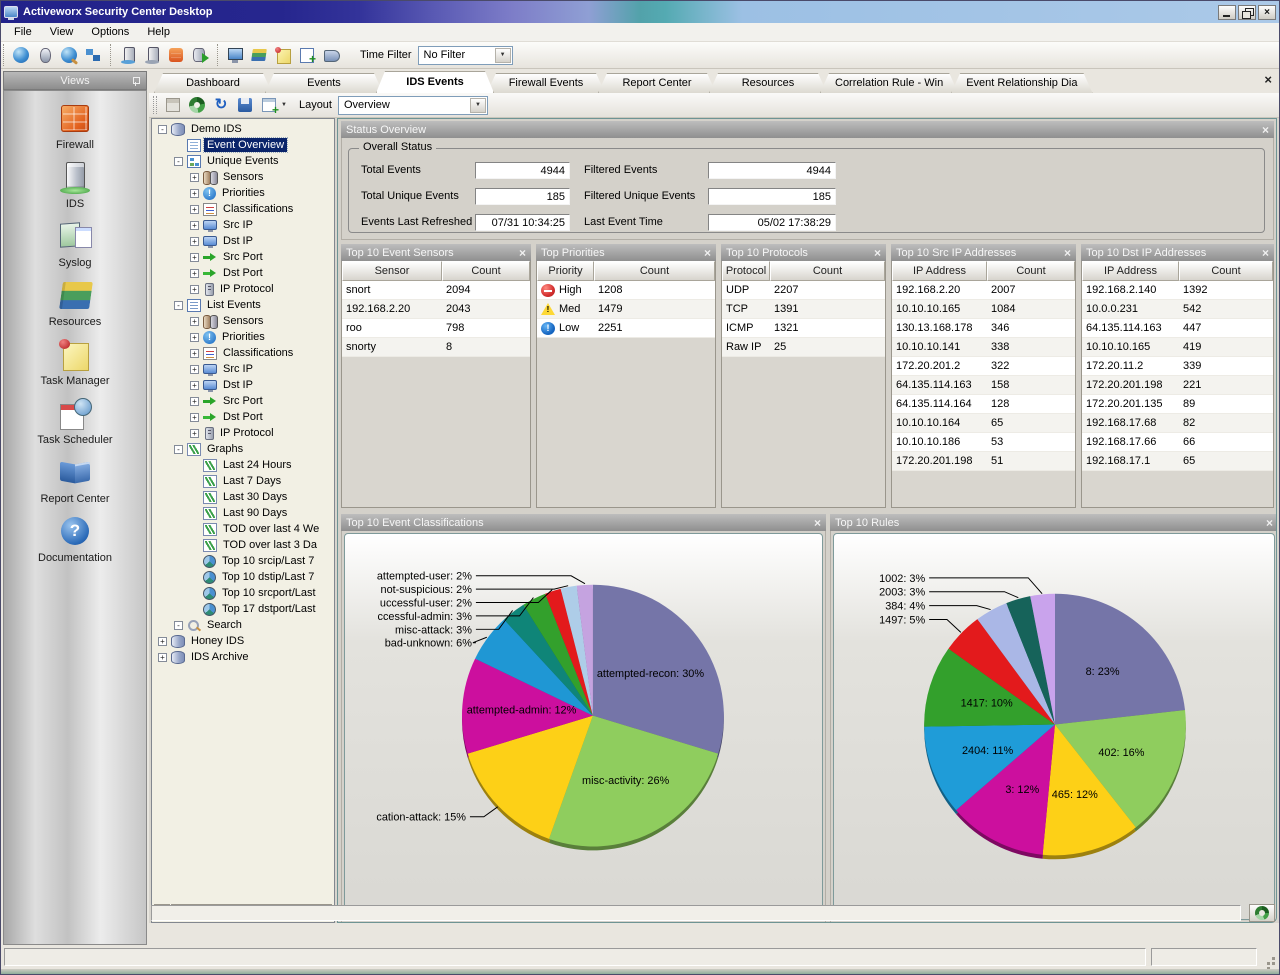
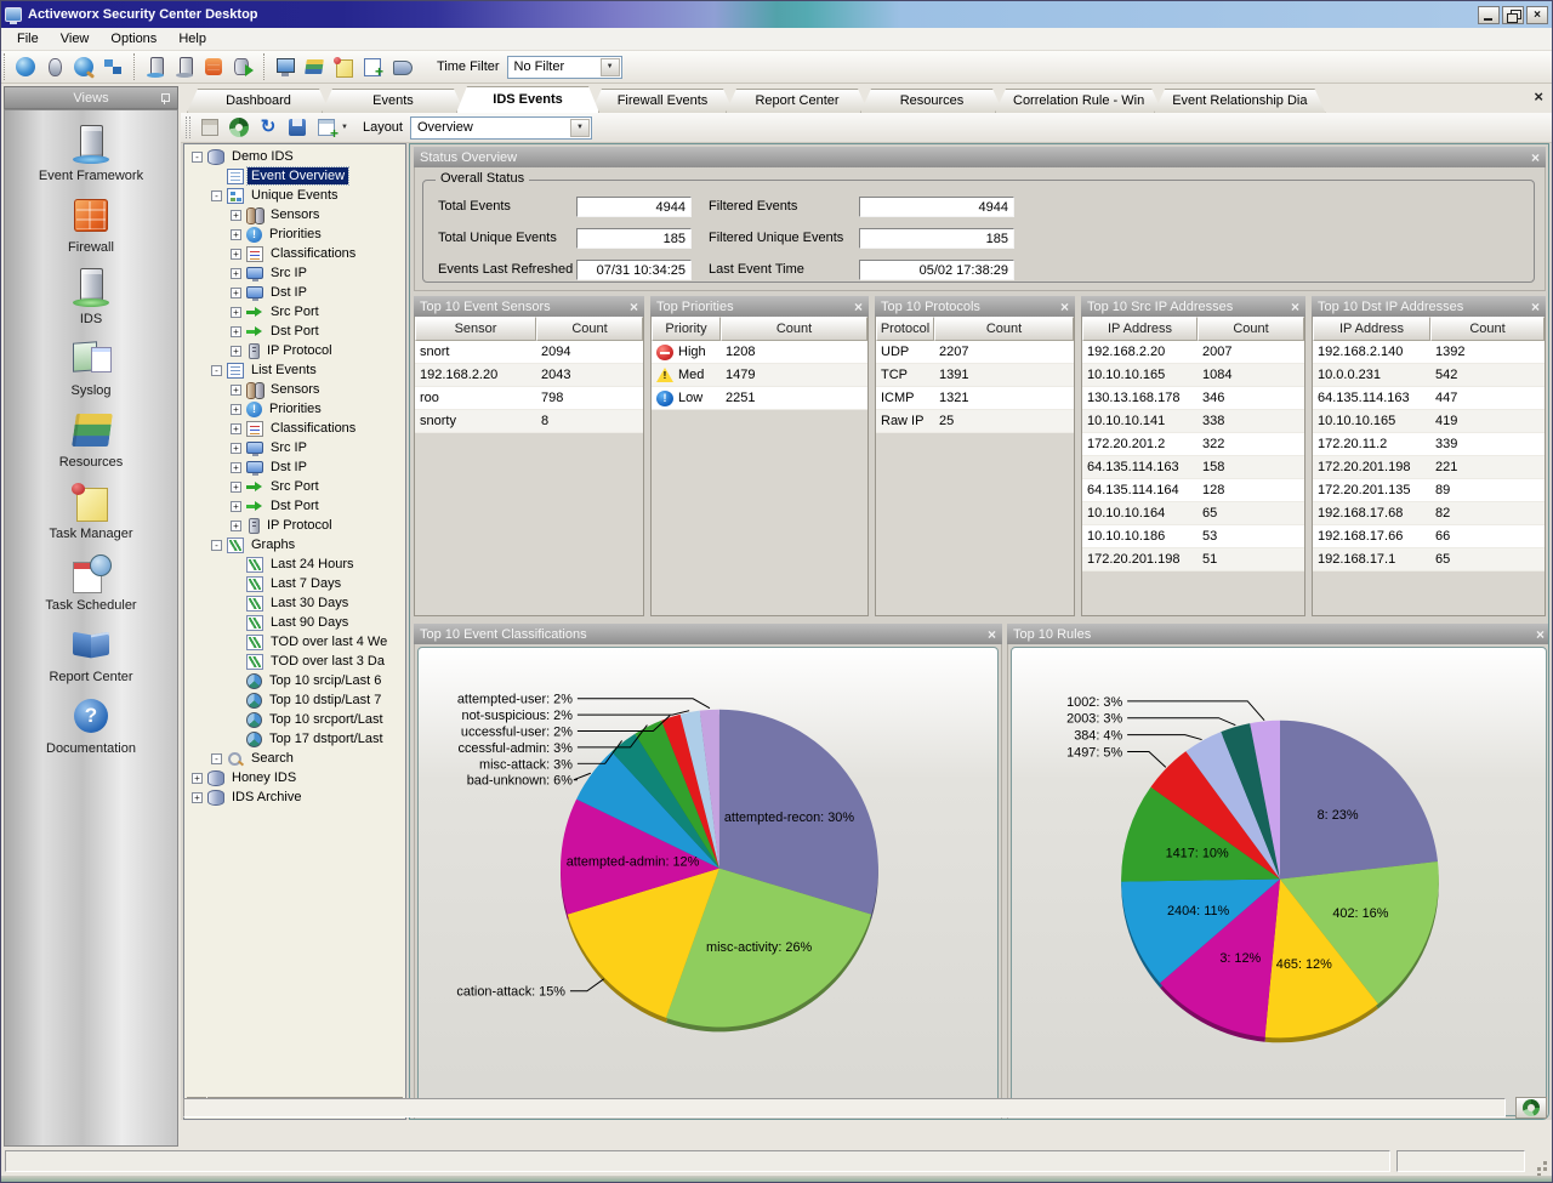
  Activeworx Security Center Desktop
  ×
  File
  View
  Options
  Help
  Time Filter
  No Filter
  Views
+ Event Framework
  Firewall
  IDS
  Syslog
  Resources
  Task Manager
  Task Scheduler
  Report Center
  Documentation
  Dashboard
  Events
  IDS Events
  Firewall Events
  Report Center
  Resources
  Correlation Rule - Win
  Event Relationship Dia
  ×
  Layout
  Overview
  -
  Demo IDS
  Event Overview
  -
  Unique Events
  +
  Sensors
  +
  Priorities
  +
  Classifications
  +
  Src IP
  +
  Dst IP
  +
  Src Port
  +
  Dst Port
  +
  IP Protocol
  -
  List Events
  +
  Sensors
  +
  Priorities
  +
  Classifications
  +
  Src IP
  +
  Dst IP
  +
  Src Port
  +
  Dst Port
  +
  IP Protocol
  -
  Graphs
  Last 24 Hours
  Last 7 Days
  Last 30 Days
  Last 90 Days
  TOD over last 4 We
  TOD over last 3 Da
- Top 10 srcip/Last 7
+ Top 10 srcip/Last 6
  Top 10 dstip/Last 7
  Top 10 srcport/Last
  Top 17 dstport/Last
  -
  Search
  +
  Honey IDS
  +
  IDS Archive
  Status Overview
  ×
  Overall Status
  Total Events
  4944
  Filtered Events
  4944
  Total Unique Events
  185
  Filtered Unique Events
  185
  Events Last Refreshed
  07/31 10:34:25
  Last Event Time
  05/02 17:38:29
  Top 10 Event Sensors
  ×
  Sensor
  Count
  snort
  2094
  192.168.2.20
  2043
  roo
  798
  snorty
  8
  Top Priorities
  ×
  Priority
  Count
  High
  1208
  Med
  1479
  Low
  2251
  Top 10 Protocols
  ×
  Protocol
  Count
  UDP
  2207
  TCP
  1391
  ICMP
  1321
  Raw IP
  25
  Top 10 Src IP Addresses
  ×
  IP Address
  Count
  192.168.2.20
  2007
  10.10.10.165
  1084
  130.13.168.178
  346
  10.10.10.141
  338
  172.20.201.2
  322
  64.135.114.163
  158
  64.135.114.164
  128
  10.10.10.164
  65
  10.10.10.186
  53
  172.20.201.198
  51
  Top 10 Dst IP Addresses
  ×
  IP Address
  Count
  192.168.2.140
  1392
  10.0.0.231
  542
  64.135.114.163
  447
  10.10.10.165
  419
  172.20.11.2
  339
  172.20.201.198
  221
  172.20.201.135
  89
  192.168.17.68
  82
  192.168.17.66
  66
  192.168.17.1
  65
  Top 10 Event Classifications
  ×
  attempted-recon: 30%
  misc-activity: 26%
  cation-attack: 15%
  attempted-admin: 12%
  attempted-user: 2%
  not-suspicious: 2%
  uccessful-user: 2%
  ccessful-admin: 3%
  misc-attack: 3%
  bad-unknown: 6%
  Top 10 Rules
  ×
  8: 23%
  402: 16%
  465: 12%
  3: 12%
  2404: 11%
  1417: 10%
  1002: 3%
  2003: 3%
  384: 4%
  1497: 5%
